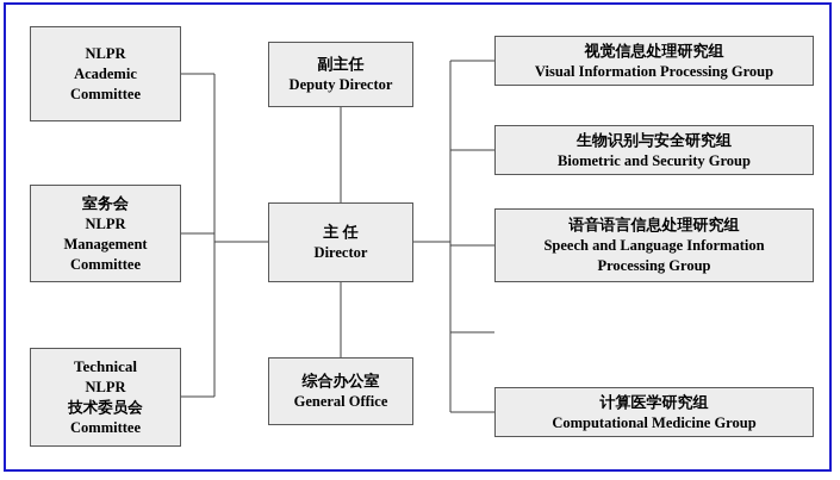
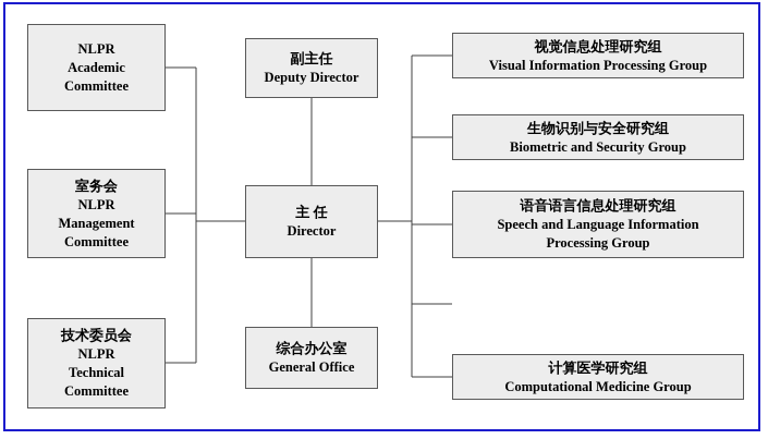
  NLPR
  Academic
  Committee
  室务会
  NLPR
  Management
  Committee
- Technical
+ 技术委员会
  NLPR
- 技术委员会
+ Technical
  Committee
  副主任
  Deputy Director
  主 任
  Director
  综合办公室
  General Office
  视觉信息处理研究组
  Visual Information Processing Group
  生物识别与安全研究组
  Biometric and Security Group
  语音语言信息处理研究组
  Speech and Language Information
  Processing Group
  计算医学研究组
  Computational Medicine Group
